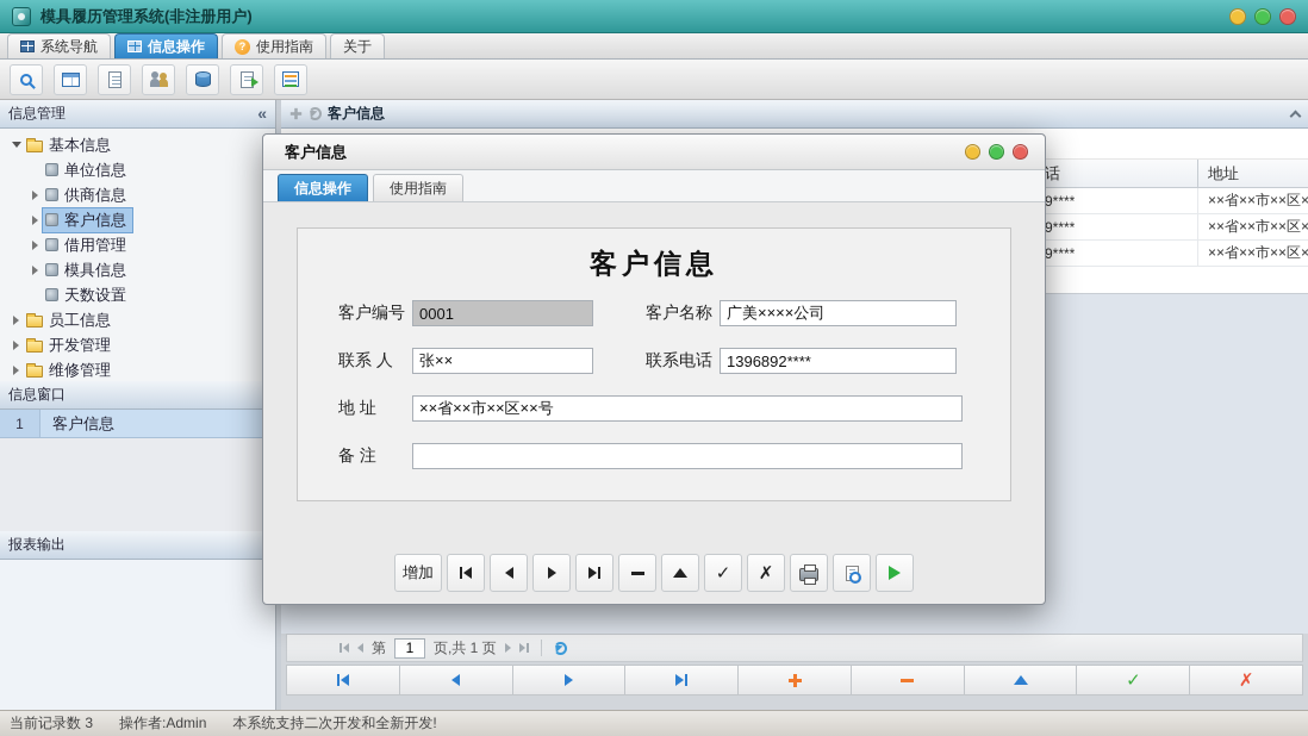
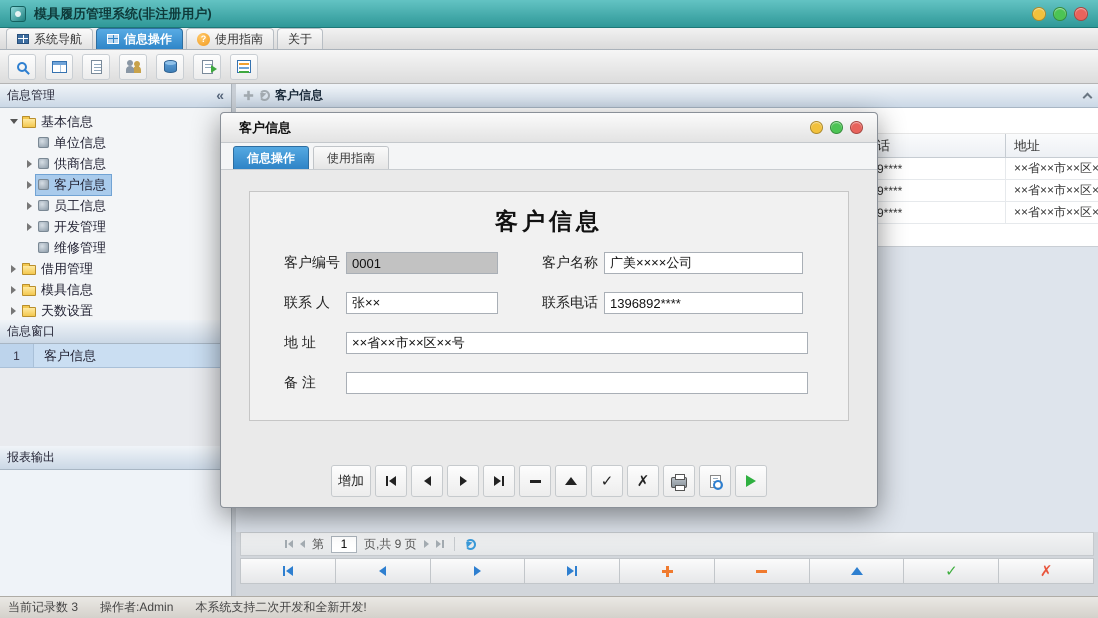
  模具履历管理系统(非注册用户)
  系统导航
  信息操作
  使用指南
  关于
  信息管理
  基本信息
  单位信息
  供商信息
  客户信息
- 借用管理
+ 员工信息
- 模具信息
+ 开发管理
- 天数设置
+ 维修管理
- 员工信息
+ 借用管理
- 开发管理
+ 模具信息
- 维修管理
+ 天数设置
  信息窗口
  1
  客户信息
  报表输出
  客户信息
  话
  地址
  9****
  ××省××市××区×
  9****
  ××省××市××区×
  9****
  ××省××市××区×
  第
  1
- 页,共 1 页
+ 页,共 9 页
  客户信息
  信息操作
  使用指南
  客户信息
  客户编号
  0001
  客户名称
  广美××××公司
  联系 人
  张××
  联系电话
  1396892****
  地 址
  ××省××市××区××号
  备 注
  增加
  当前记录数 3
  操作者:Admin
  本系统支持二次开发和全新开发!
